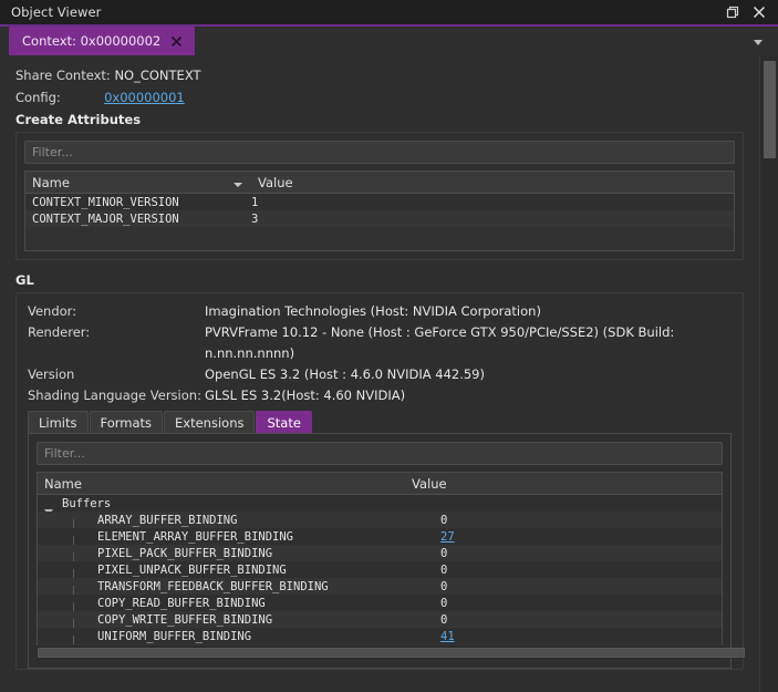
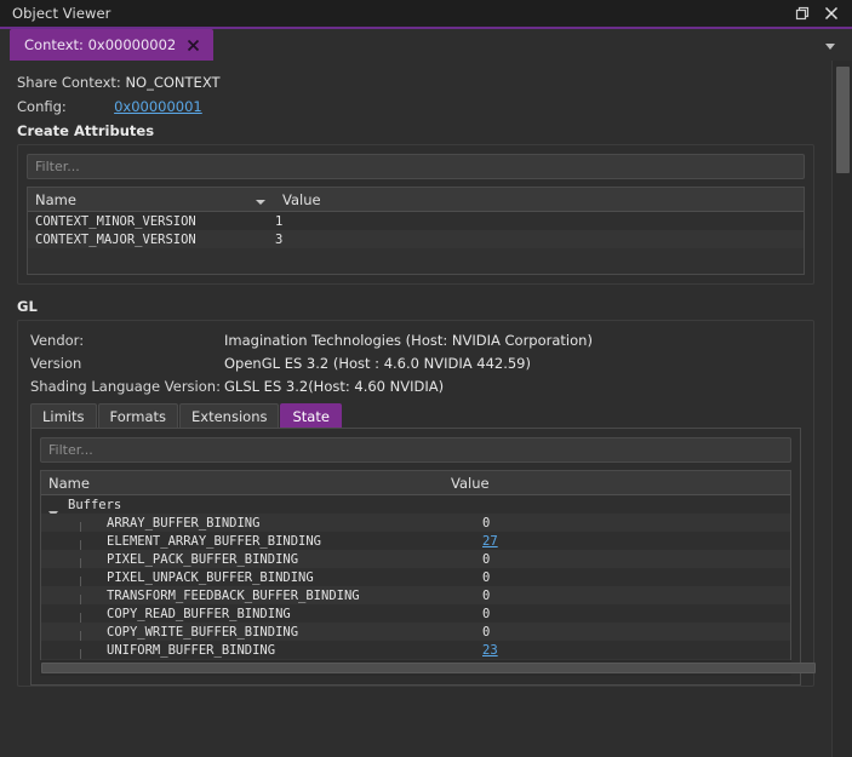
  Object Viewer
  Context: 0x00000002
  Share Context: NO_CONTEXT
  Config: 0x00000001
  Create Attributes
  Filter...
  Name
  Value
  CONTEXT_MINOR_VERSION
  1
  CONTEXT_MAJOR_VERSION
  3
  GL
  Vendor:
  Imagination Technologies (Host: NVIDIA Corporation)
- Renderer:
- PVRVFrame 10.12 - None (Host : GeForce GTX 950/PCIe/SSE2) (SDK Build: n.nn.nn.nnnn)
  Version
  OpenGL ES 3.2 (Host : 4.6.0 NVIDIA 442.59)
  Shading Language Version:
  GLSL ES 3.2(Host: 4.60 NVIDIA)
  Limits
  Formats
  Extensions
  State
  Filter...
  Name
  Value
  Buffers
  ARRAY_BUFFER_BINDING
  0
  ELEMENT_ARRAY_BUFFER_BINDING
  27
  PIXEL_PACK_BUFFER_BINDING
  0
  PIXEL_UNPACK_BUFFER_BINDING
  0
  TRANSFORM_FEEDBACK_BUFFER_BINDING
  0
  COPY_READ_BUFFER_BINDING
  0
  COPY_WRITE_BUFFER_BINDING
  0
  UNIFORM_BUFFER_BINDING
- 41
+ 23
